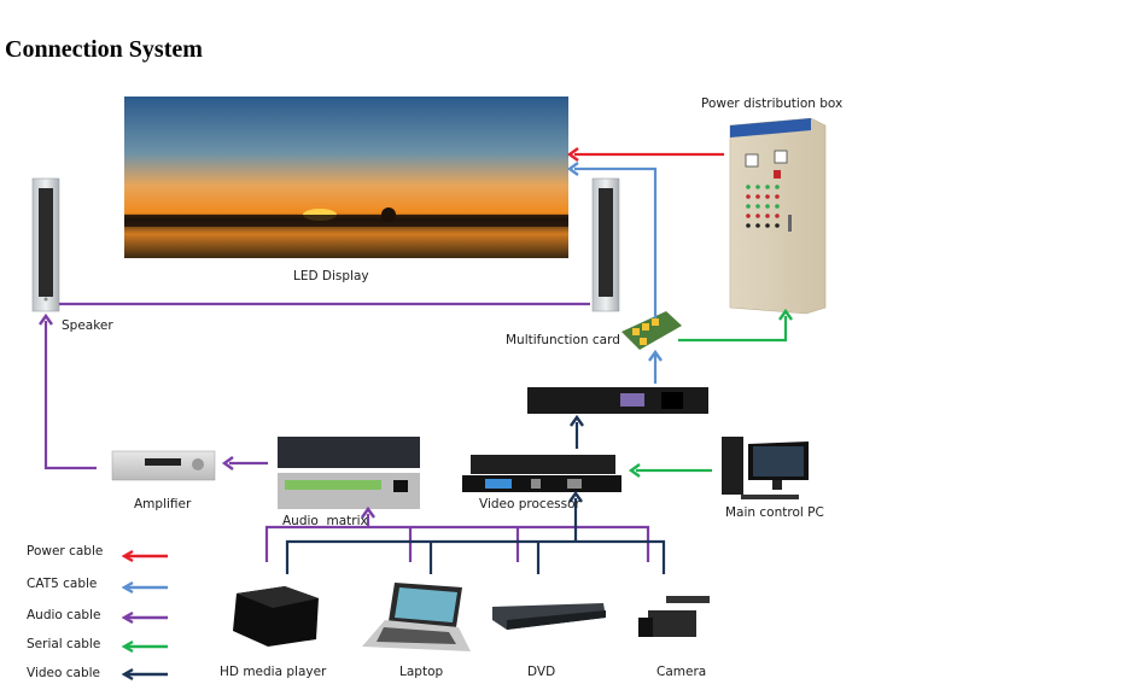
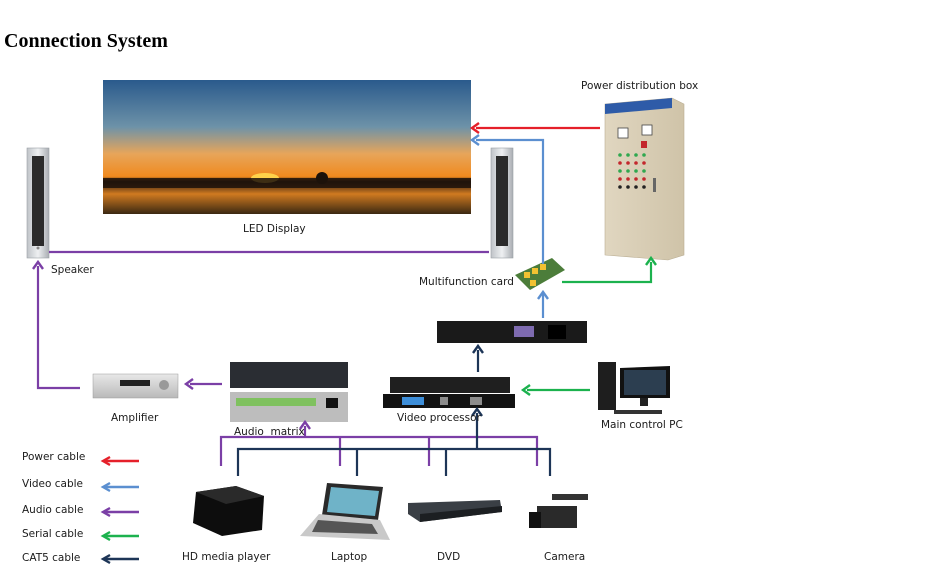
  Connection System
  Power distribution box
  LED Display
  Speaker
  Multifunction card
  Amplifier
  Audio matrix
  Video processor
  Main control PC
  HD media player
  Laptop
  DVD
  Camera
  Power cable
- CAT5 cable
+ Video cable
  Audio cable
  Serial cable
- Video cable
+ CAT5 cable
